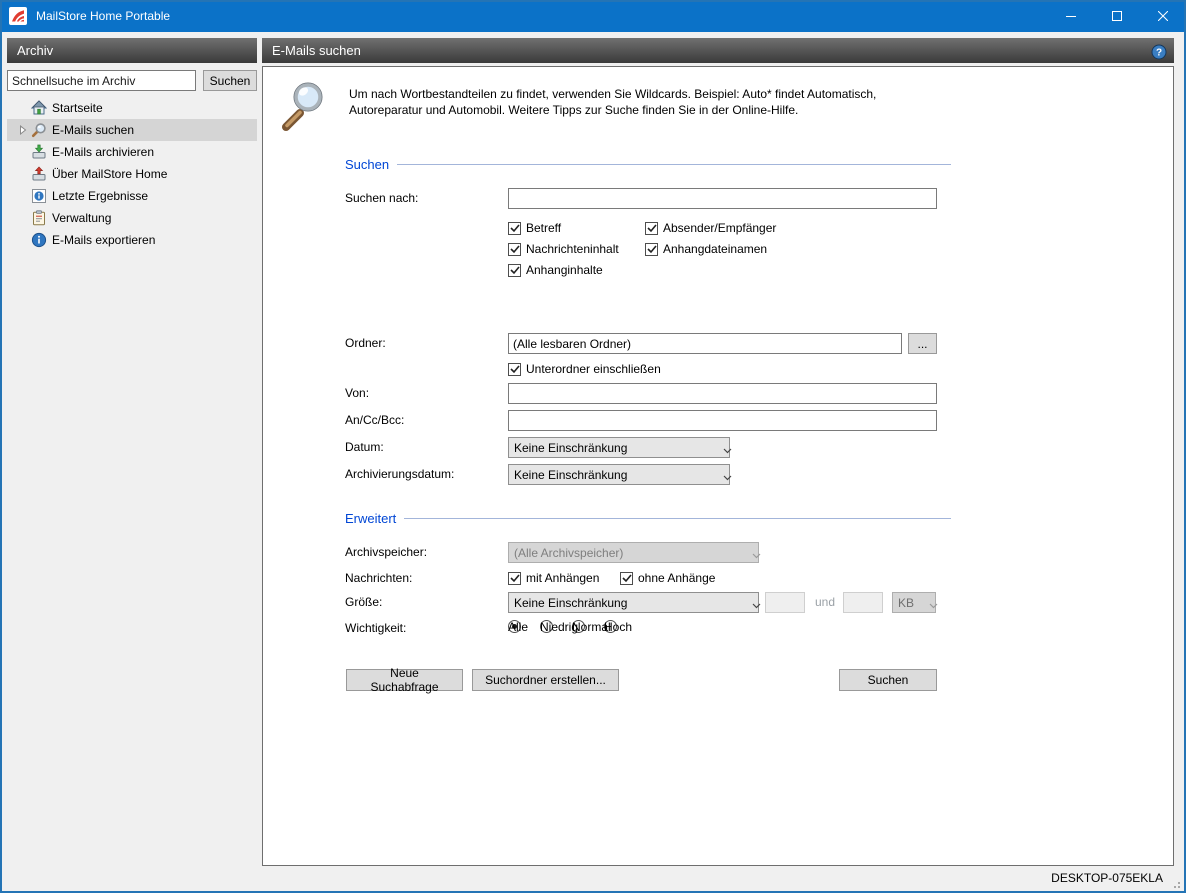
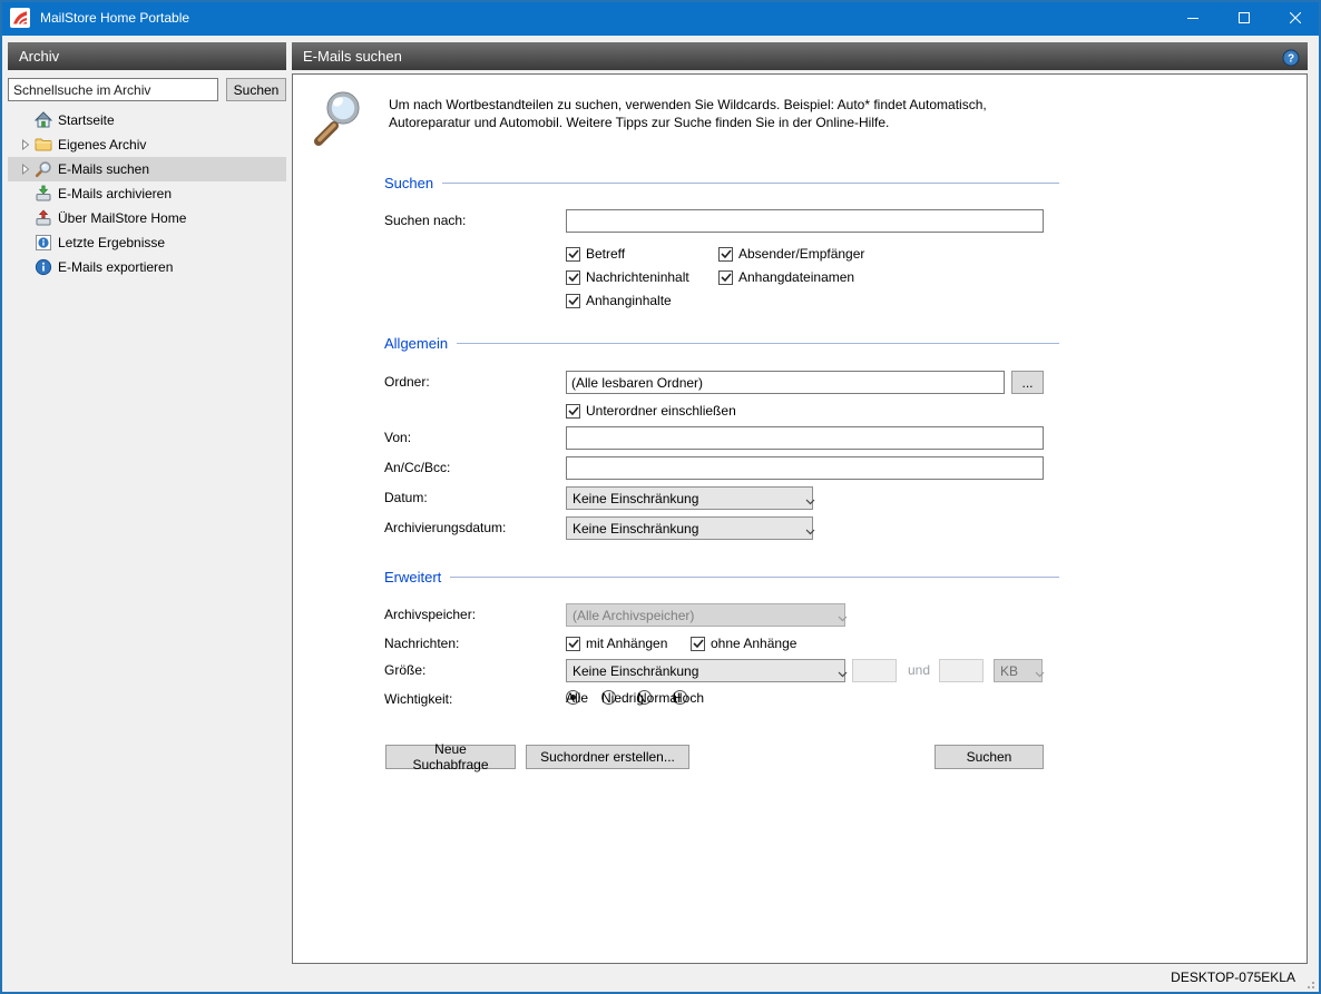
  MailStore Home Portable
  Archiv
  Schnellsuche im Archiv
  Suchen
  Startseite
+ Eigenes Archiv
  E-Mails suchen
  E-Mails archivieren
  Über MailStore Home
  Letzte Ergebnisse
- Verwaltung
  E-Mails exportieren
  E-Mails suchen
  ?
- Um nach Wortbestandteilen zu findet, verwenden Sie Wildcards. Beispiel: Auto* findet Automatisch, Autoreparatur und Automobil. Weitere Tipps zur Suche finden Sie in der Online-Hilfe.
+ Um nach Wortbestandteilen zu suchen, verwenden Sie Wildcards. Beispiel: Auto* findet Automatisch, Autoreparatur und Automobil. Weitere Tipps zur Suche finden Sie in der Online-Hilfe.
  Suchen
  Suchen nach:
  Betreff
  Nachrichteninhalt
  Anhanginhalte
  Absender/Empfänger
  Anhangdateinamen
+ Allgemein
  Ordner:
  (Alle lesbaren Ordner)
  ...
  Unterordner einschließen
  Von:
  An/Cc/Bcc:
  Datum:
  Keine Einschränkung
  Archivierungsdatum:
  Keine Einschränkung
  Erweitert
  Archivspeicher:
  (Alle Archivspeicher)
  Nachrichten:
  mit Anhängen
  ohne Anhänge
  Größe:
  Keine Einschränkung
  und
  KB
  Wichtigkeit:
  Alle
  Niedrig
  Normal
  Hoch
  Neue Suchabfrage
  Suchordner erstellen...
  Suchen
  DESKTOP-075EKLA
